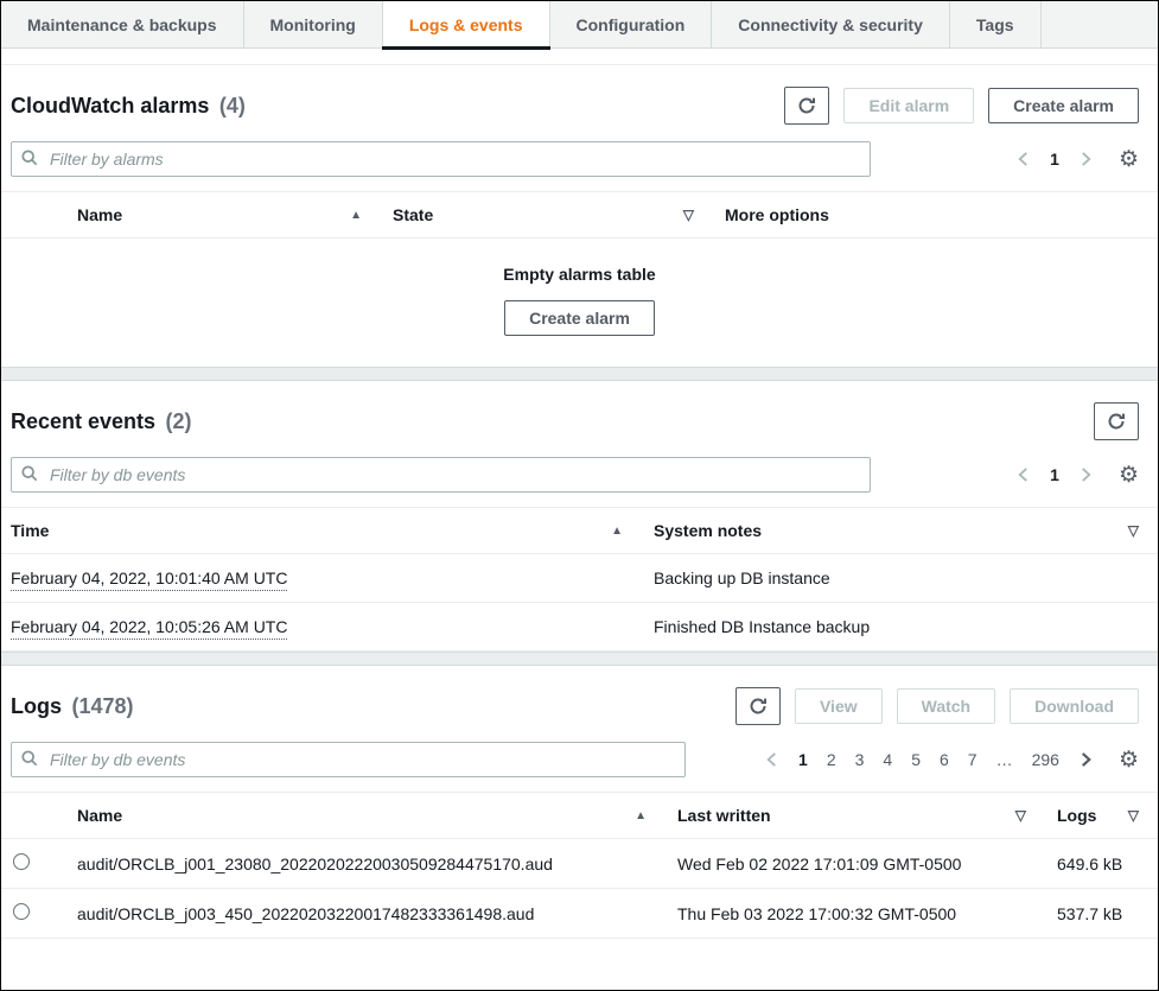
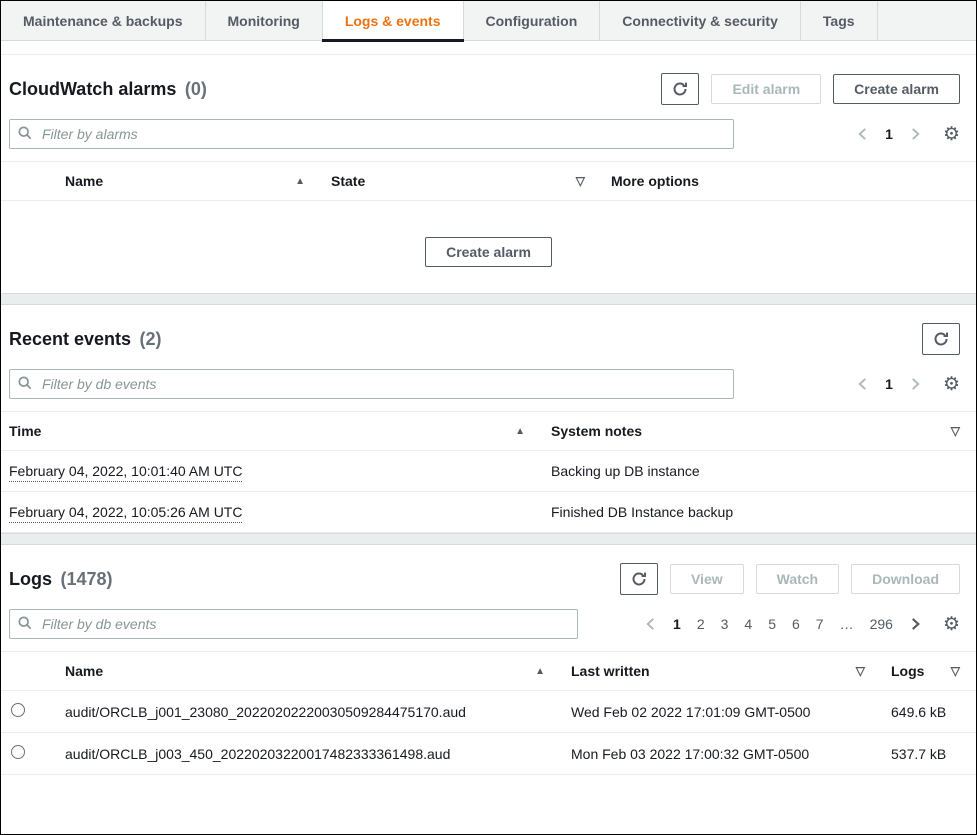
  Maintenance & backups
  Monitoring
  Logs & events
  Configuration
  Connectivity & security
  Tags
- CloudWatch alarms (4)
+ CloudWatch alarms (0)
  Edit alarm
  Create alarm
  Filter by alarms
  1
  ⚙
  	Name ▲	State ▽	More options
- Empty alarms table
  Create alarm
  Recent events (2)
  Filter by db events
  1
  ⚙
  Time ▲	System notes ▽
  February 04, 2022, 10:01:40 AM UTC	Backing up DB instance
  February 04, 2022, 10:05:26 AM UTC	Finished DB Instance backup
  Logs (1478)
  View
  Watch
  Download
  Filter by db events
  1
  2
  3
  4
  5
  6
  7
  …
  296
  ⚙
  	Name ▲	Last written ▽	Logs ▽
  	audit/ORCLB_j001_23080_20220202220030509284475170.aud	Wed Feb 02 2022 17:01:09 GMT-0500	649.6 kB
- 	audit/ORCLB_j003_450_20220203220017482333361498.aud	Thu Feb 03 2022 17:00:32 GMT-0500	537.7 kB
+ 	audit/ORCLB_j003_450_20220203220017482333361498.aud	Mon Feb 03 2022 17:00:32 GMT-0500	537.7 kB
